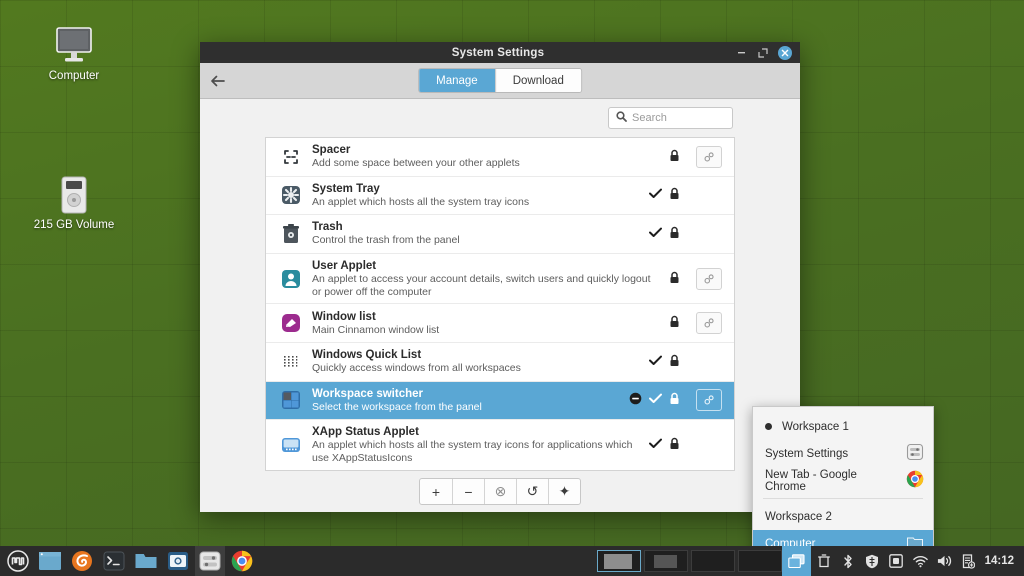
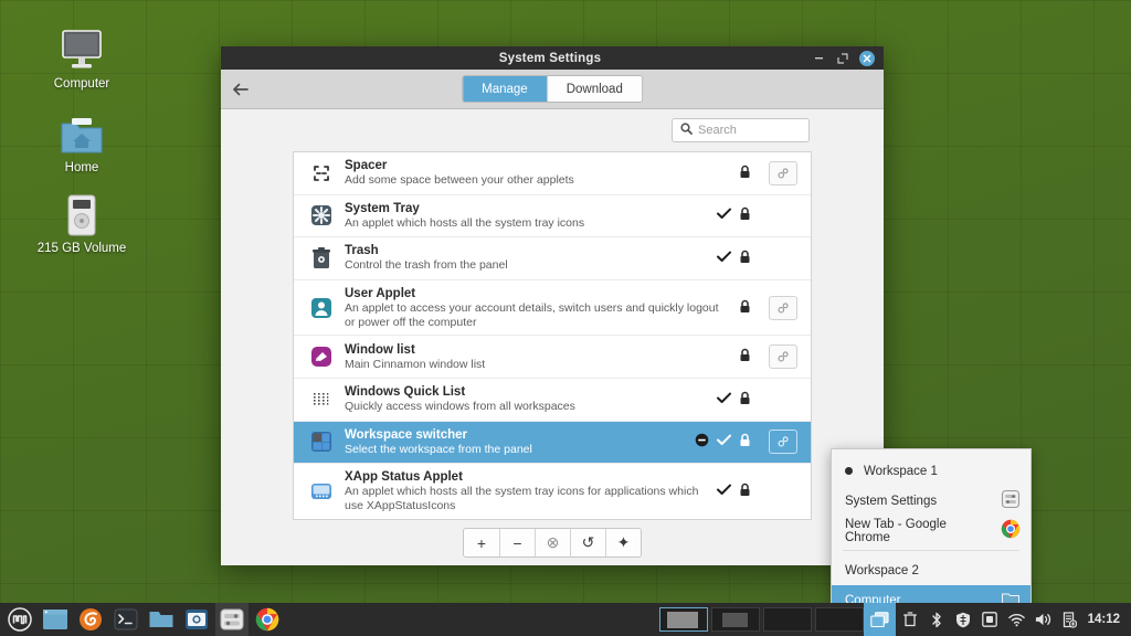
  Computer
+ Home
  215 GB Volume
  System Settings
  Manage
  Download
  Search
  Spacer
  Add some space between your other applets
  System Tray
  An applet which hosts all the system tray icons
  Trash
  Control the trash from the panel
  User Applet
  An applet to access your account details, switch users and quickly logout or power off the computer
  Window list
  Main Cinnamon window list
  Windows Quick List
  Quickly access windows from all workspaces
  Workspace switcher
  Select the workspace from the panel
  XApp Status Applet
  An applet which hosts all the system tray icons for applications which use XAppStatusIcons
  +
  −
  ⊗
  ↺
  ✦
  Workspace 1
  System Settings
  New Tab - Google Chrome
  Workspace 2
  Computer
  14:12
